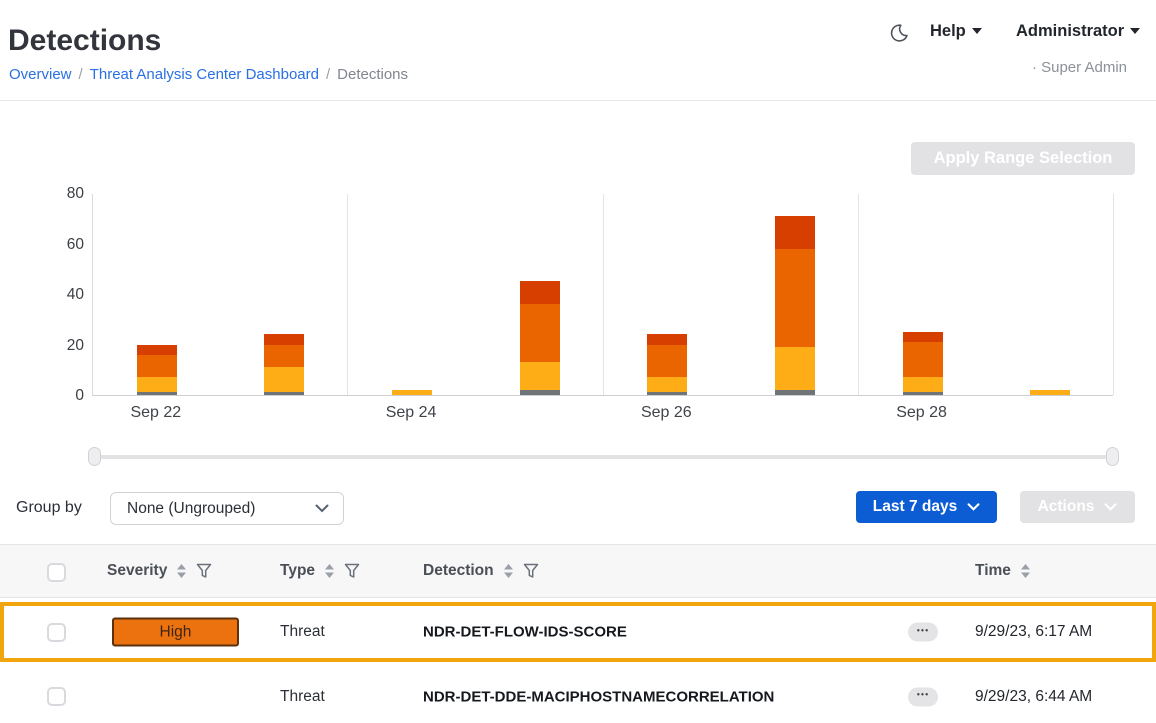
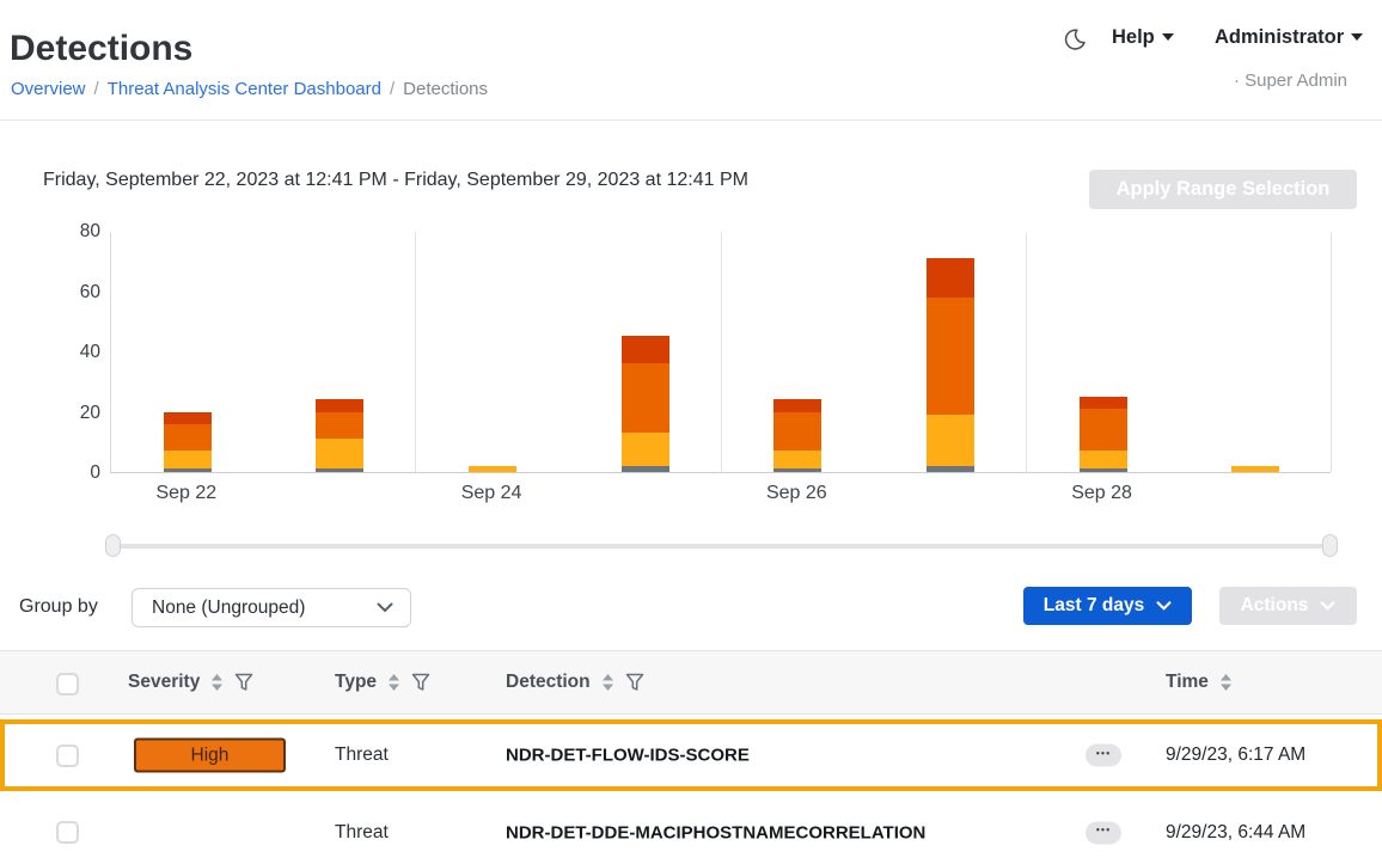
  Detections
  Overview / Threat Analysis Center Dashboard / Detections
  Help
  Administrator
  · Super Admin
+ Friday, September 22, 2023 at 12:41 PM - Friday, September 29, 2023 at 12:41 PM
  Apply Range Selection
  0
  20
  40
  60
  80
  Sep 22
  Sep 24
  Sep 26
  Sep 28
  Group by
  None (Ungrouped)
  Last 7 days
  Actions
  Severity
  Type
  Detection
  Time
  High
  Threat
  NDR-DET-FLOW-IDS-SCORE
  •••
  9/29/23, 6:17 AM
  Threat
  NDR-DET-DDE-MACIPHOSTNAMECORRELATION
  •••
  9/29/23, 6:44 AM
